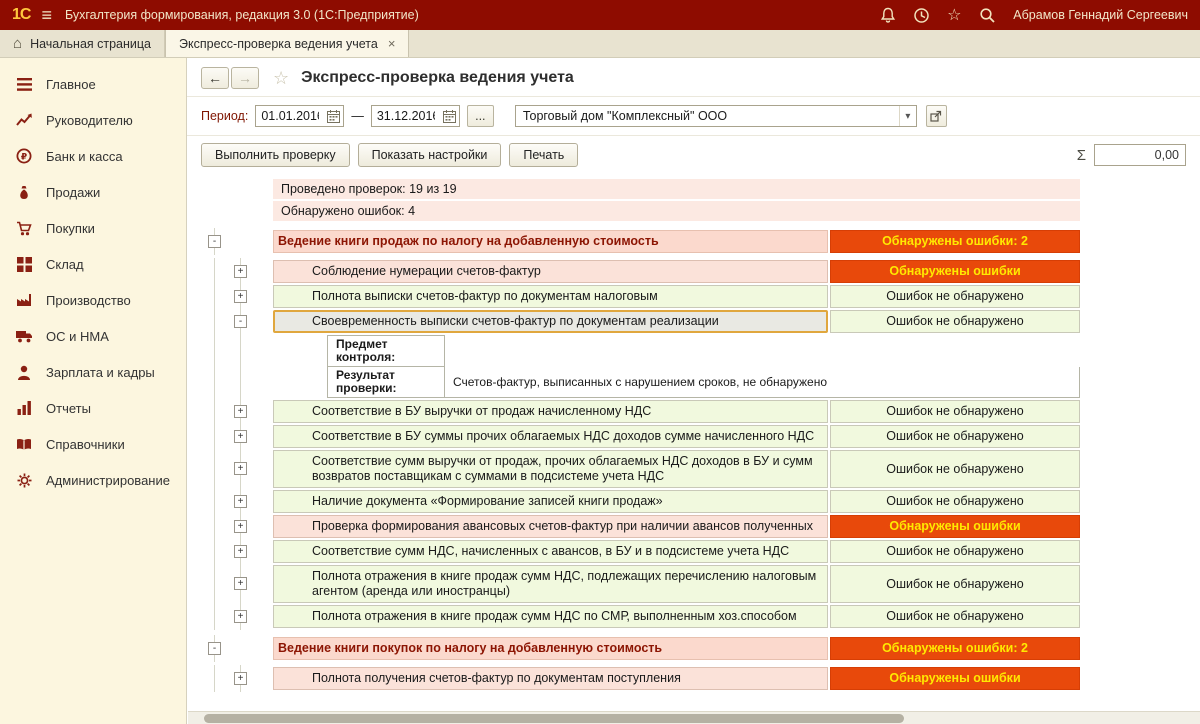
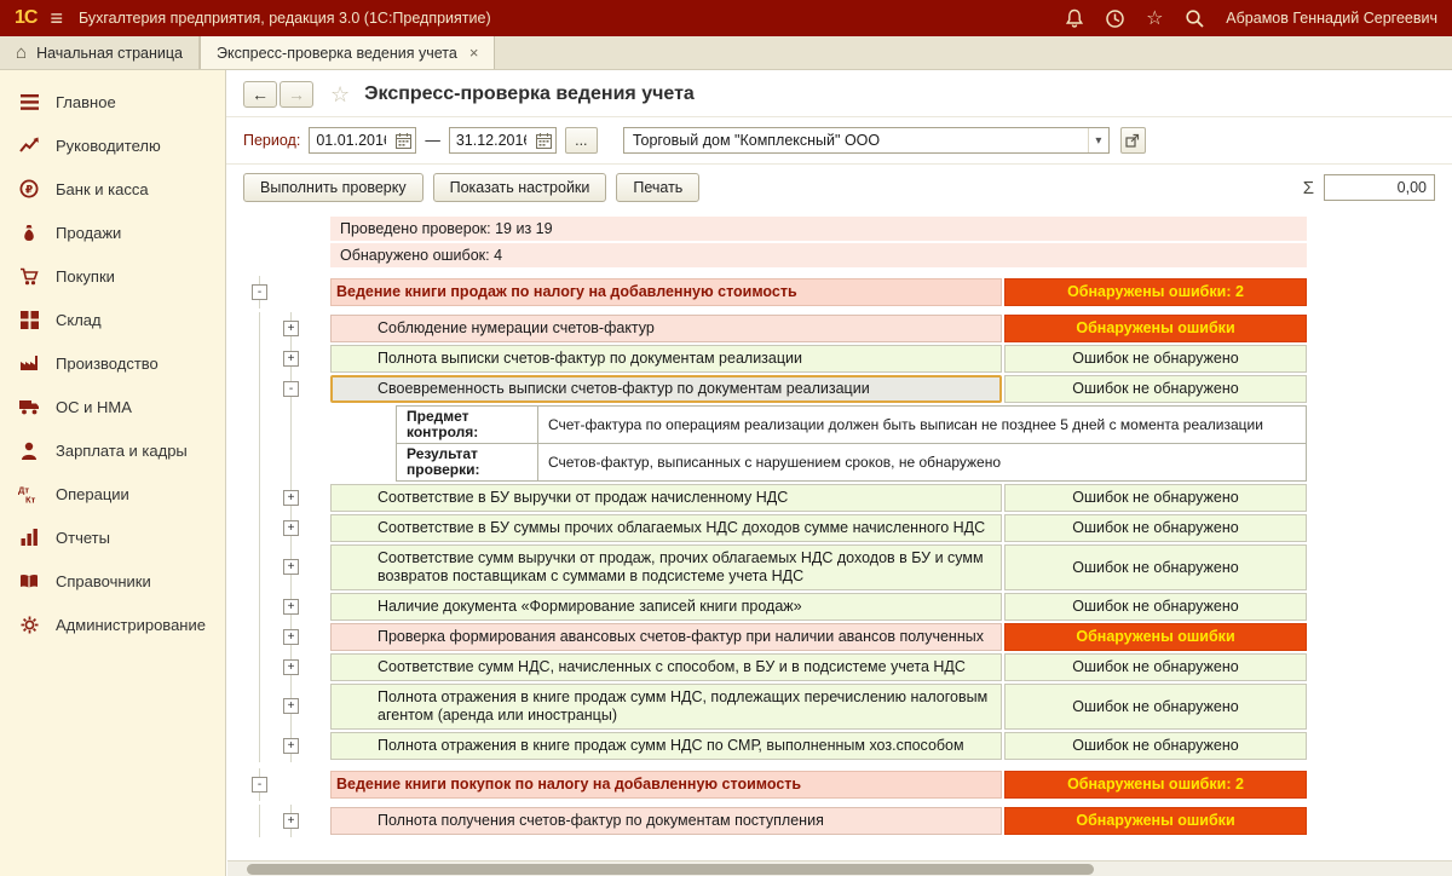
  1С
  ≡
- Бухгалтерия формирования, редакция 3.0 (1С:Предприятие)
+ Бухгалтерия предприятия, редакция 3.0 (1С:Предприятие)
  ☆
  Абрамов Геннадий Сергеевич
  ⌂
  Начальная страница
  Экспресс-проверка ведения учета
  ×
  Главное
  Руководителю
  ₽
  Банк и касса
  Продажи
  Покупки
  Склад
  Производство
  ОС и НМА
  Зарплата и кадры
+ Дт
+ Кт
+ Операции
  Отчеты
  Справочники
  Администрирование
  ←
  →
  ☆
  Экспресс-проверка ведения учета
  Период:
  01.01.201
  —
  31.12.201
  ...
  Торговый дом "Комплексный" ООО
  ▾
  Выполнить проверку
  Показать настройки
  Печать
  Σ
  0,00
  Проведено проверок: 19 из 19
  Обнаружено ошибок: 4
  -
  Ведение книги продаж по налогу на добавленную стоимость
  Обнаружены ошибки: 2
  +
  Соблюдение нумерации счетов-фактур
  Обнаружены ошибки
  +
- Полнота выписки счетов-фактур по документам налоговым
+ Полнота выписки счетов-фактур по документам реализации
  Ошибок не обнаружено
  -
  Своевременность выписки счетов-фактур по документам реализации
  Ошибок не обнаружено
  Предмет контроля:
+ Счет-фактура по операциям реализации должен быть выписан не позднее 5 дней с момента реализации
  Результат проверки:
  Счетов-фактур, выписанных с нарушением сроков, не обнаружено
  +
  Соответствие в БУ выручки от продаж начисленному НДС
  Ошибок не обнаружено
  +
  Соответствие в БУ суммы прочих облагаемых НДС доходов сумме начисленного НДС
  Ошибок не обнаружено
  +
  Соответствие сумм выручки от продаж, прочих облагаемых НДС доходов в БУ и сумм возвратов поставщикам с суммами в подсистеме учета НДС
  Ошибок не обнаружено
  +
  Наличие документа «Формирование записей книги продаж»
  Ошибок не обнаружено
  +
  Проверка формирования авансовых счетов-фактур при наличии авансов полученных
  Обнаружены ошибки
  +
- Соответствие сумм НДС, начисленных с авансов, в БУ и в подсистеме учета НДС
+ Соответствие сумм НДС, начисленных с способом, в БУ и в подсистеме учета НДС
  Ошибок не обнаружено
  +
  Полнота отражения в книге продаж сумм НДС, подлежащих перечислению налоговым агентом (аренда или иностранцы)
  Ошибок не обнаружено
  +
  Полнота отражения в книге продаж сумм НДС по СМР, выполненным хоз.способом
  Ошибок не обнаружено
  -
  Ведение книги покупок по налогу на добавленную стоимость
  Обнаружены ошибки: 2
  +
  Полнота получения счетов-фактур по документам поступления
  Обнаружены ошибки
